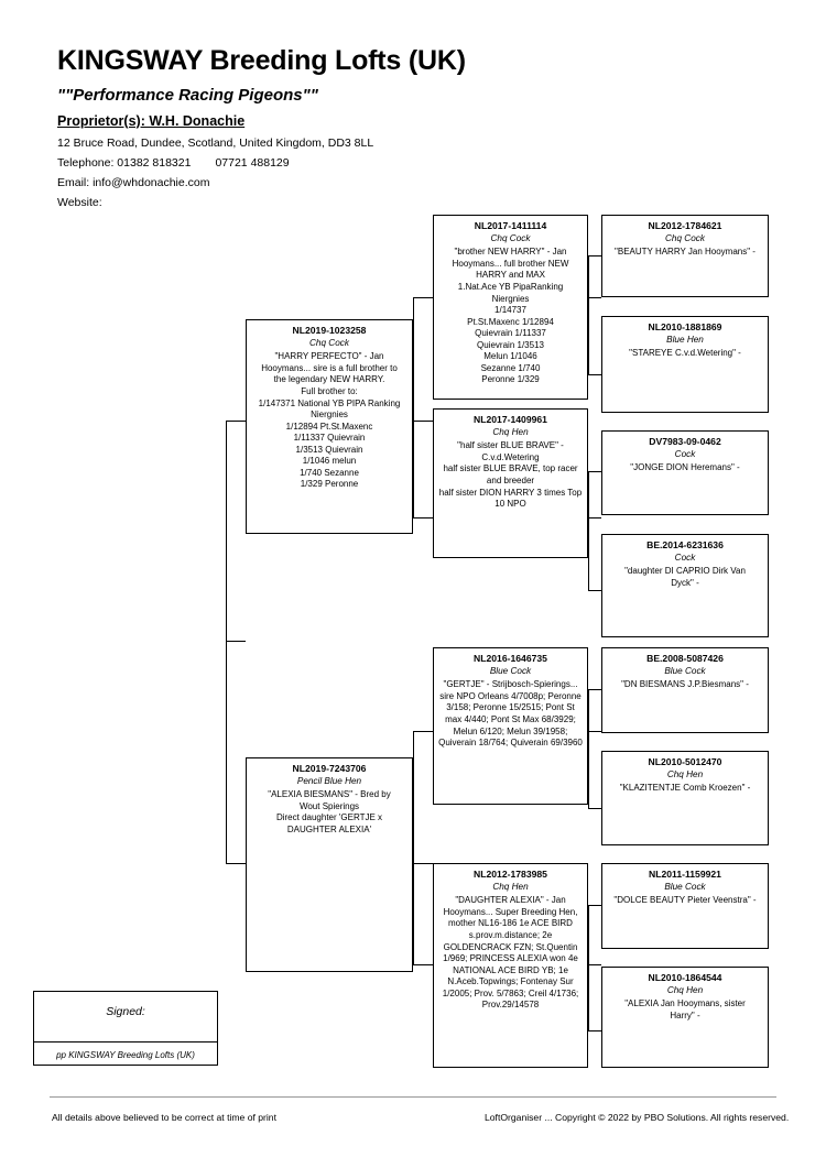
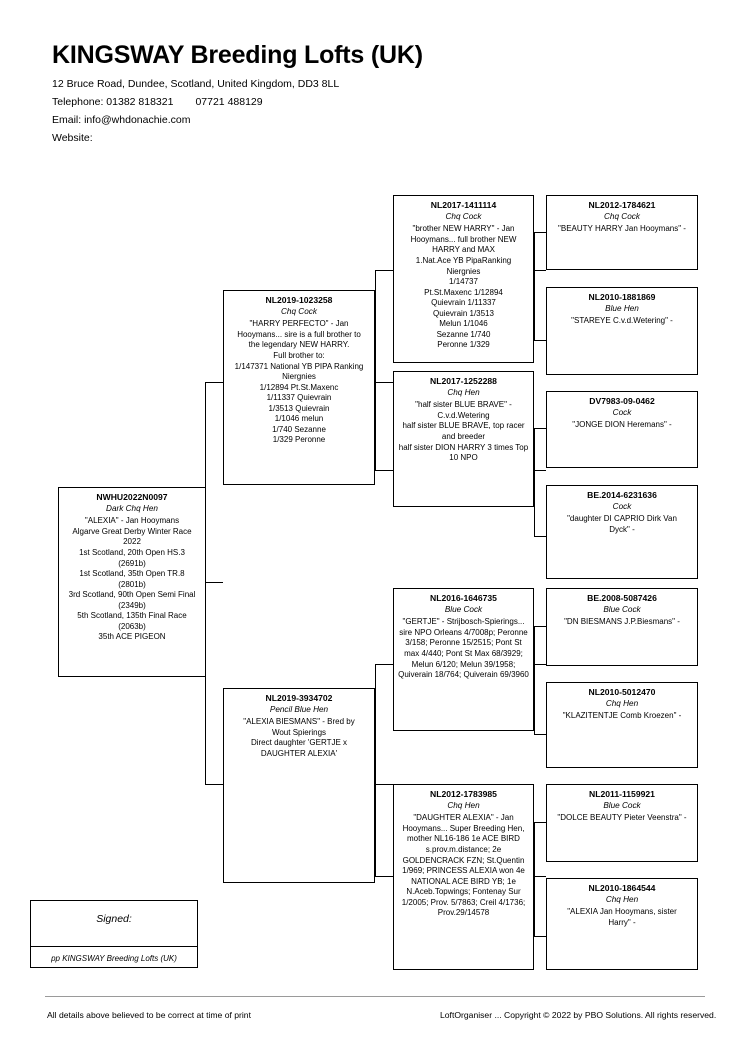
  KINGSWAY Breeding Lofts (UK)
- ""Performance Racing Pigeons""
- Proprietor(s): W.H. Donachie
  12 Bruce Road, Dundee, Scotland, United Kingdom, DD3 8LL
  Telephone: 01382 818321 07721 488129
  Email: info@whdonachie.com
  Website:
+ NWHU2022N0097
+ Dark Chq Hen
+ "ALEXIA" - Jan Hooymans
+ Algarve Great Derby Winter Race
+ 2022
+ 1st Scotland, 20th Open HS.3
+ (2691b)
+ 1st Scotland, 35th Open TR.8
+ (2801b)
+ 3rd Scotland, 90th Open Semi Final
+ (2349b)
+ 5th Scotland, 135th Final Race
+ (2063b)
+ 35th ACE PIGEON
  NL2019-1023258
  Chq Cock
  "HARRY PERFECTO" - Jan
  Hooymans... sire is a full brother to
  the legendary NEW HARRY.
  Full brother to:
  1/147371 National YB PIPA Ranking
  Niergnies
  1/12894 Pt.St.Maxenc
  1/11337 Quievrain
  1/3513 Quievrain
  1/1046 melun
  1/740 Sezanne
  1/329 Peronne
- NL2019-7243706
+ NL2019-3934702
  Pencil Blue Hen
  "ALEXIA BIESMANS" - Bred by
  Wout Spierings
  Direct daughter 'GERTJE x
  DAUGHTER ALEXIA'
  NL2017-1411114
  Chq Cock
  "brother NEW HARRY" - Jan
  Hooymans... full brother NEW
  HARRY and MAX
  1.Nat.Ace YB PipaRanking Niergnies
  1/14737
  Pt.St.Maxenc 1/12894
  Quievrain 1/11337
  Quievrain 1/3513
  Melun 1/1046
  Sezanne 1/740
  Peronne 1/329
- NL2017-1409961
+ NL2017-1252288
  Chq Hen
  "half sister BLUE BRAVE" -
  C.v.d.Wetering
  half sister BLUE BRAVE, top racer
  and breeder
  half sister DION HARRY 3 times Top
  10 NPO
  NL2016-1646735
  Blue Cock
  "GERTJE" - Strijbosch-Spierings...
  sire NPO Orleans 4/7008p; Peronne
  3/158; Peronne 15/2515; Pont St
  max 4/440; Pont St Max 68/3929;
  Melun 6/120; Melun 39/1958;
  Quiverain 18/764; Quiverain 69/3960
  NL2012-1783985
  Chq Hen
  "DAUGHTER ALEXIA" - Jan
  Hooymans... Super Breeding Hen,
  mother NL16-186 1e ACE BIRD
  s.prov.m.distance; 2e
  GOLDENCRACK FZN; St.Quentin
  1/969; PRINCESS ALEXIA won 4e
  NATIONAL ACE BIRD YB; 1e
  N.Aceb.Topwings; Fontenay Sur
  1/2005; Prov. 5/7863; Creil 4/1736;
  Prov.29/14578
  NL2012-1784621
  Chq Cock
  "BEAUTY HARRY Jan Hooymans" -
  NL2010-1881869
  Blue Hen
  "STAREYE C.v.d.Wetering" -
  DV7983-09-0462
  Cock
  "JONGE DION Heremans" -
  BE.2014-6231636
  Cock
  "daughter DI CAPRIO Dirk Van
  Dyck" -
  BE.2008-5087426
  Blue Cock
  "DN BIESMANS J.P.Biesmans" -
  NL2010-5012470
  Chq Hen
  "KLAZITENTJE Comb Kroezen" -
  NL2011-1159921
  Blue Cock
  "DOLCE BEAUTY Pieter Veenstra" -
  NL2010-1864544
  Chq Hen
  "ALEXIA Jan Hooymans, sister
  Harry" -
  Signed:
  pp KINGSWAY Breeding Lofts (UK)
  All details above believed to be correct at time of print
  LoftOrganiser ... Copyright © 2022 by PBO Solutions. All rights reserved.
